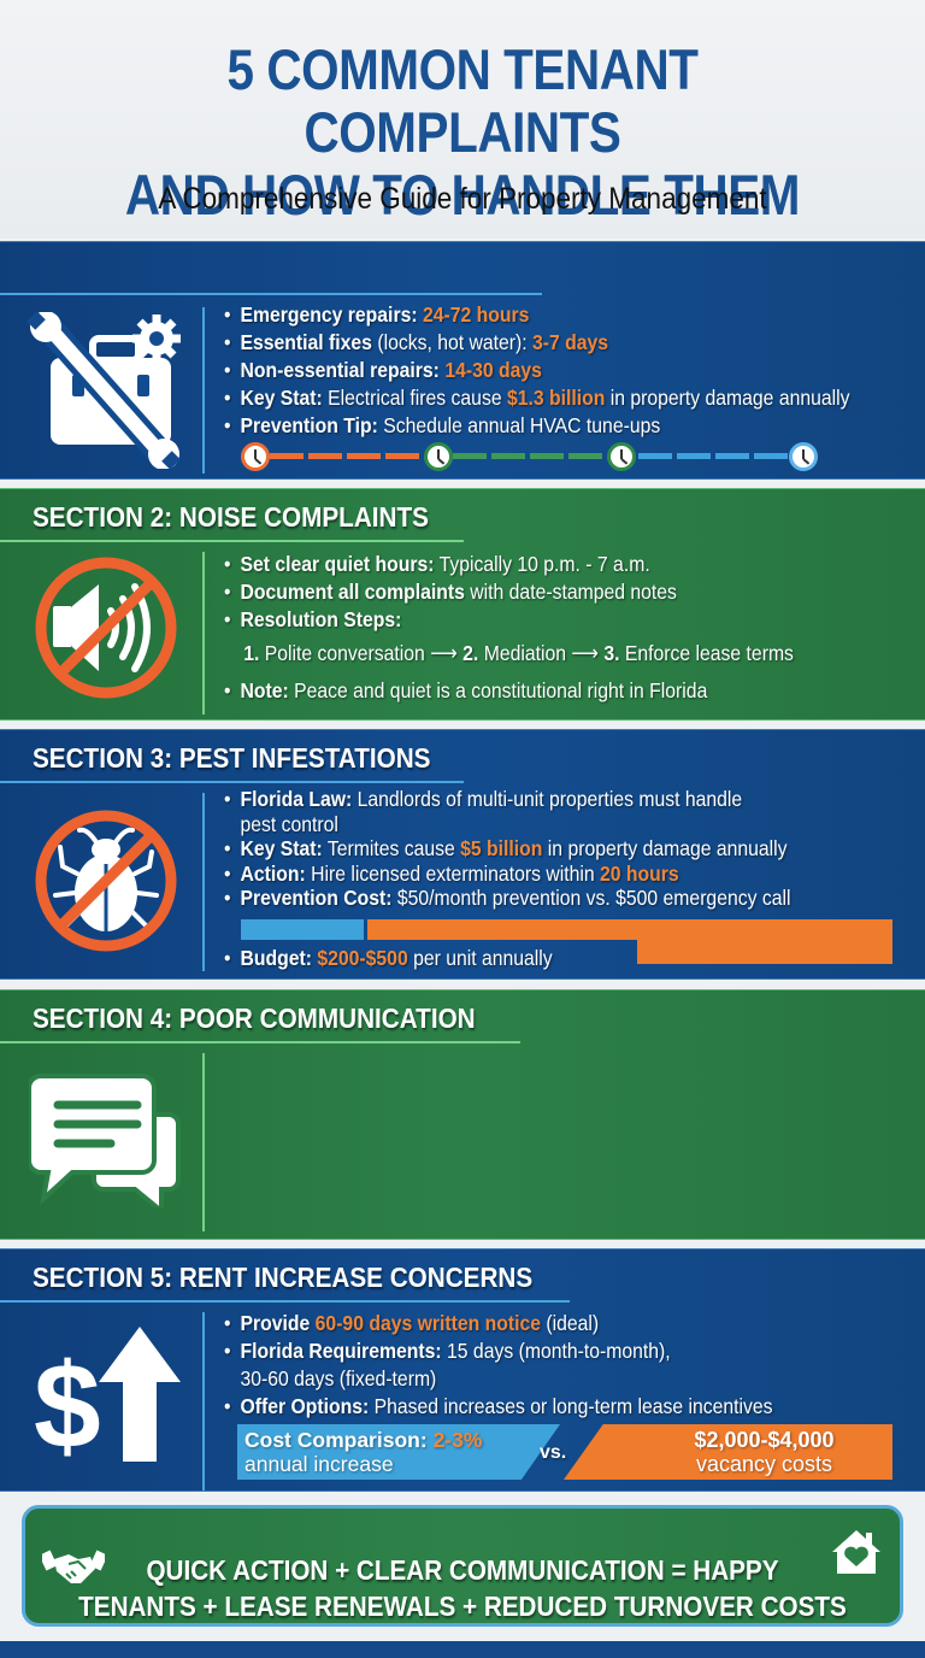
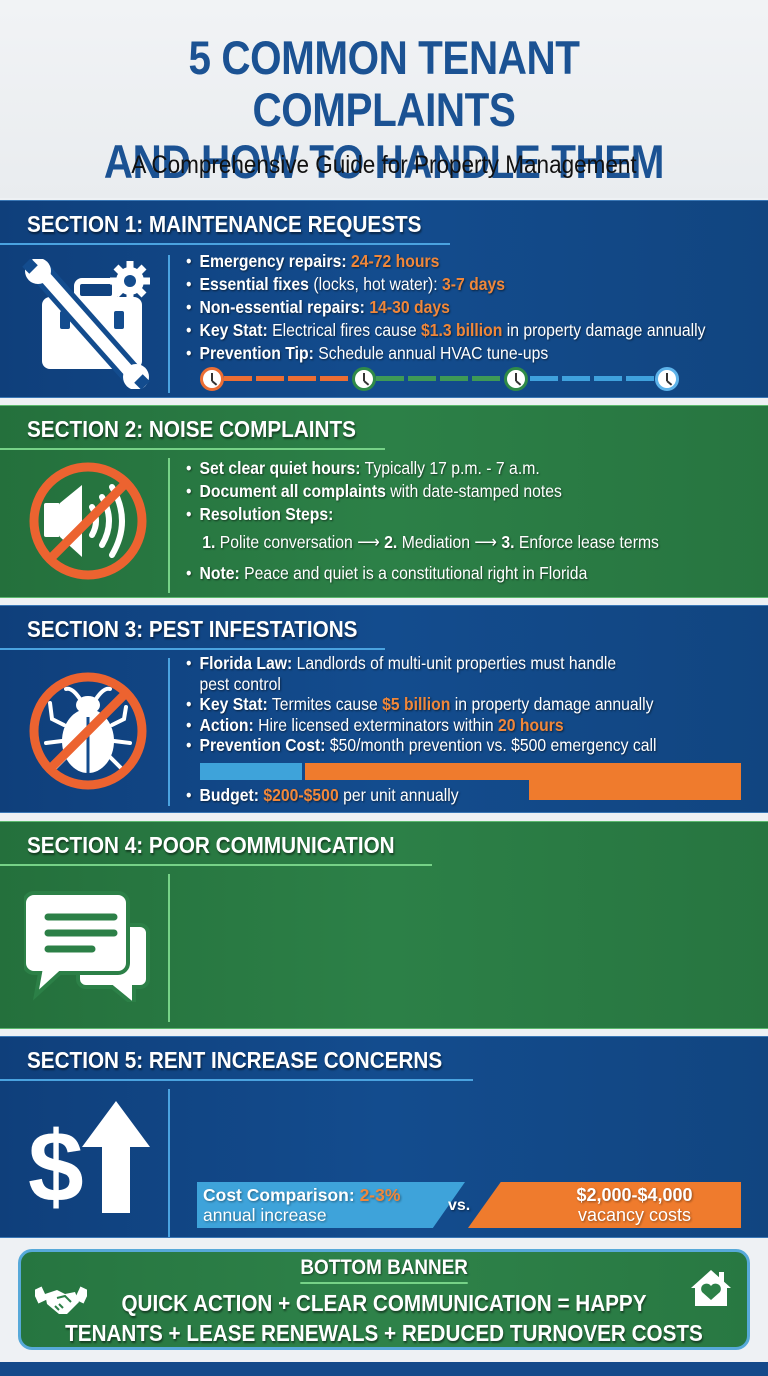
  5 COMMON TENANT COMPLAINTS
  AND HOW TO HANDLE THEM
  A Comprehensive Guide for Property Management
+ SECTION 1: MAINTENANCE REQUESTS
  • Emergency repairs: 24-72 hours
  • Essential fixes (locks, hot water): 3-7 days
  • Non-essential repairs: 14-30 days
  • Key Stat: Electrical fires cause $1.3 billion in property damage annually
  • Prevention Tip: Schedule annual HVAC tune-ups
  SECTION 2: NOISE COMPLAINTS
- • Set clear quiet hours: Typically 10 p.m. - 7 a.m.
+ • Set clear quiet hours: Typically 17 p.m. - 7 a.m.
  • Document all complaints with date-stamped notes
  • Resolution Steps:
  1. Polite conversation ⟶ 2. Mediation ⟶ 3. Enforce lease terms
  • Note: Peace and quiet is a constitutional right in Florida
  SECTION 3: PEST INFESTATIONS
  • Florida Law: Landlords of multi-unit properties must handle
  pest control
  • Key Stat: Termites cause $5 billion in property damage annually
  • Action: Hire licensed exterminators within 20 hours
  • Prevention Cost: $50/month prevention vs. $500 emergency call
  • Budget: $200-$500 per unit annually
  SECTION 4: POOR COMMUNICATION
  SECTION 5: RENT INCREASE CONCERNS
  $
- • Provide 60-90 days written notice (ideal)
- • Florida Requirements: 15 days (month-to-month),
- 30-60 days (fixed-term)
- • Offer Options: Phased increases or long-term lease incentives
  Cost Comparison: 2-3%
  annual increase
  vs.
  $2,000-$4,000
  vacancy costs
+ BOTTOM BANNER
  QUICK ACTION + CLEAR COMMUNICATION = HAPPY
  TENANTS + LEASE RENEWALS + REDUCED TURNOVER COSTS
